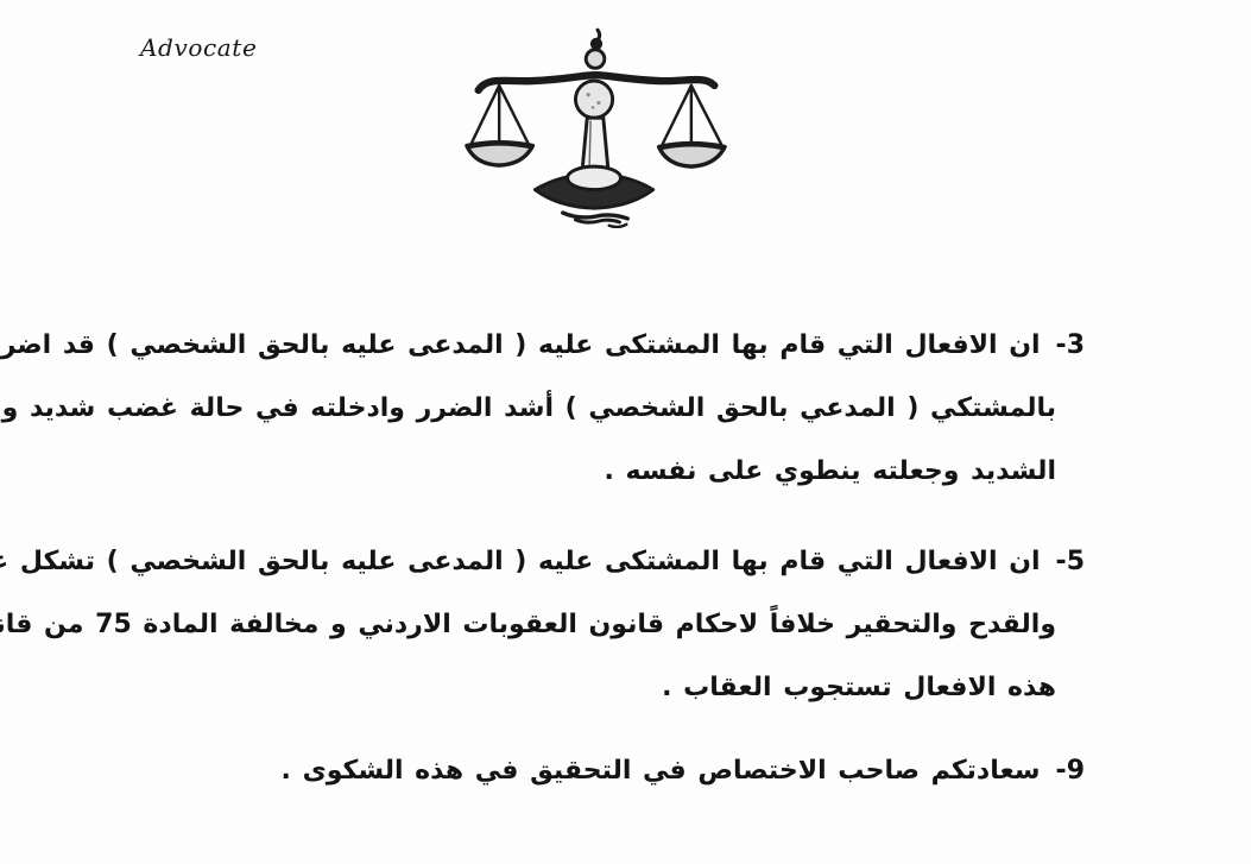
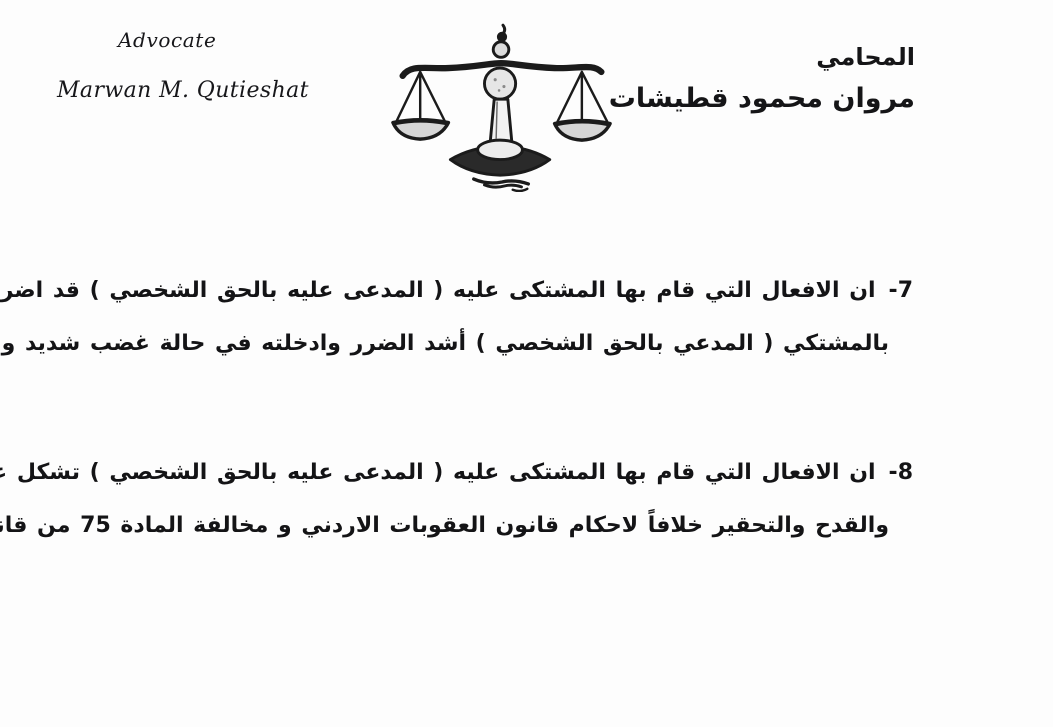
  Advocate
+ Marwan M. Qutieshat
+ المحامي
+ مروان محمود قطيشات
- 3-ان الافعال التي قام بها المشتكى عليه ( المدعى عليه بالحق الشخصي ) قد اضر
+ 7-ان الافعال التي قام بها المشتكى عليه ( المدعى عليه بالحق الشخصي ) قد اضر
  بالمشتكي ( المدعي بالحق الشخصي ) أشد الضرر وادخلته في حالة غضب شديد و
- الشديد وجعلته ينطوي على نفسه .
- 5-ان الافعال التي قام بها المشتكى عليه ( المدعى عليه بالحق الشخصي ) تشكل
+ 8-ان الافعال التي قام بها المشتكى عليه ( المدعى عليه بالحق الشخصي ) تشكل
  والقدح والتحقير خلافاً لاحكام قانون العقوبات الاردني و مخالفة المادة 75 من قان
- هذه الافعال تستجوب العقاب .
- 9-سعادتكم صاحب الاختصاص في التحقيق في هذه الشكوى .
